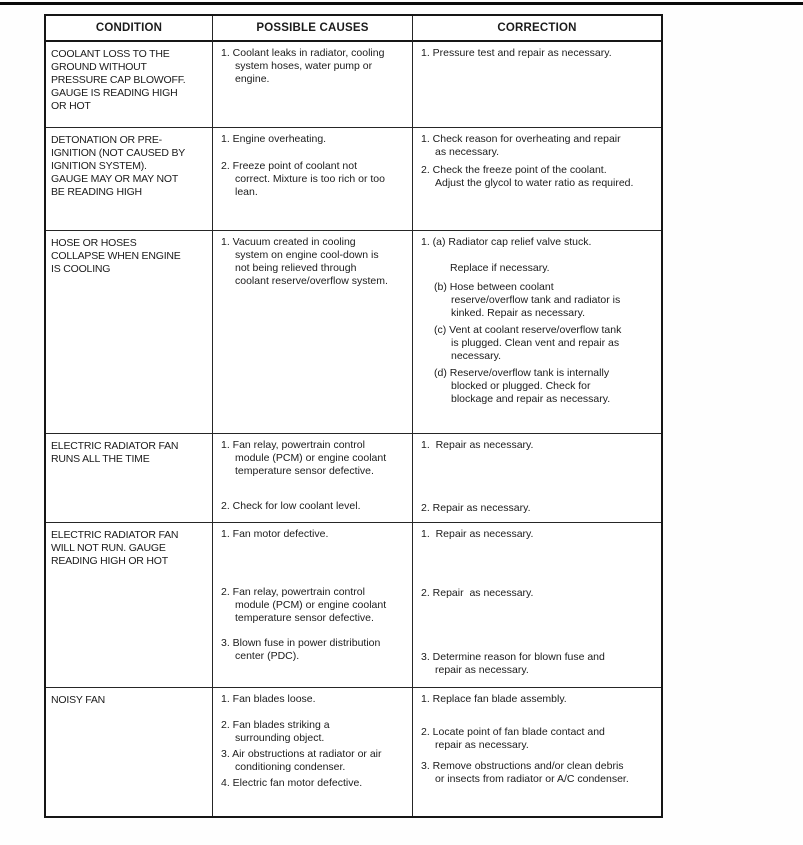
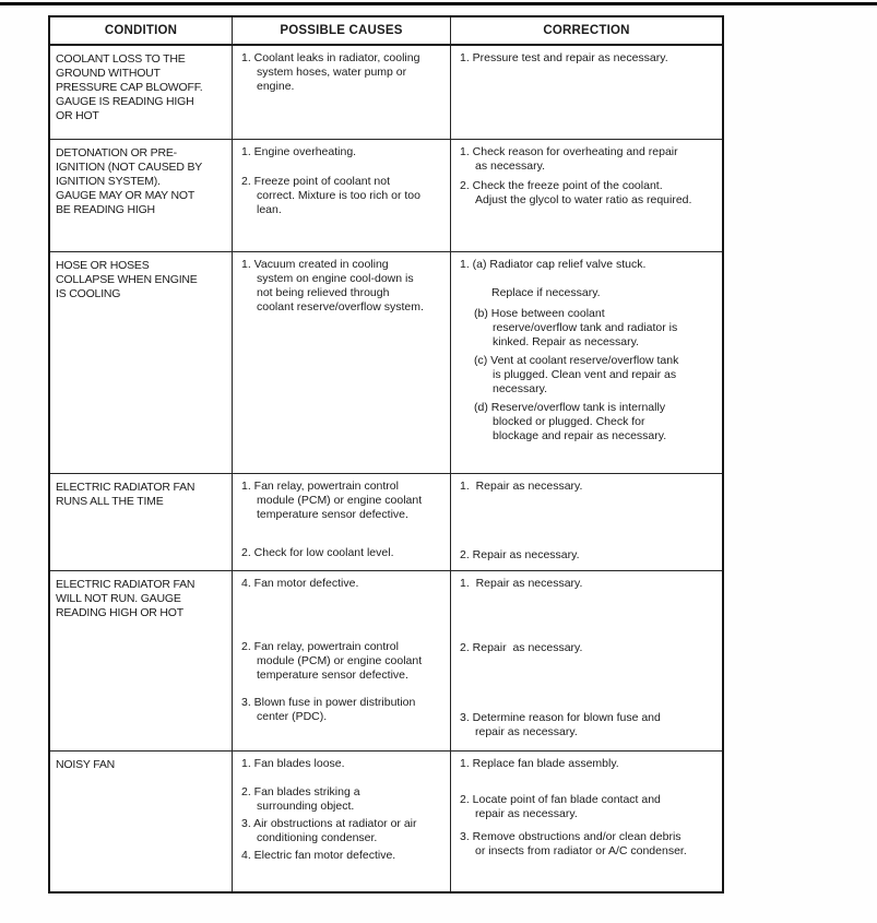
  CONDITION
  POSSIBLE CAUSES
  CORRECTION
  COOLANT LOSS TO THE
  GROUND WITHOUT
  PRESSURE CAP BLOWOFF.
  GAUGE IS READING HIGH
  OR HOT
  1. Coolant leaks in radiator, cooling
  system hoses, water pump or
  engine.
  1. Pressure test and repair as necessary.
  DETONATION OR PRE-
  IGNITION (NOT CAUSED BY
  IGNITION SYSTEM).
  GAUGE MAY OR MAY NOT
  BE READING HIGH
  1. Engine overheating.
  2. Freeze point of coolant not
  correct. Mixture is too rich or too
  lean.
  1. Check reason for overheating and repair
  as necessary.
  2. Check the freeze point of the coolant.
  Adjust the glycol to water ratio as required.
  HOSE OR HOSES
  COLLAPSE WHEN ENGINE
  IS COOLING
  1. Vacuum created in cooling
  system on engine cool-down is
  not being relieved through
  coolant reserve/overflow system.
  1. (a) Radiator cap relief valve stuck.
  Replace if necessary.
  (b) Hose between coolant
  reserve/overflow tank and radiator is
  kinked. Repair as necessary.
  (c) Vent at coolant reserve/overflow tank
  is plugged. Clean vent and repair as
  necessary.
  (d) Reserve/overflow tank is internally
  blocked or plugged. Check for
  blockage and repair as necessary.
  ELECTRIC RADIATOR FAN
  RUNS ALL THE TIME
  1. Fan relay, powertrain control
  module (PCM) or engine coolant
  temperature sensor defective.
  2. Check for low coolant level.
  1. Repair as necessary.
  2. Repair as necessary.
  ELECTRIC RADIATOR FAN
  WILL NOT RUN. GAUGE
  READING HIGH OR HOT
- 1. Fan motor defective.
+ 4. Fan motor defective.
  2. Fan relay, powertrain control
  module (PCM) or engine coolant
  temperature sensor defective.
  3. Blown fuse in power distribution
  center (PDC).
  1. Repair as necessary.
  2. Repair as necessary.
  3. Determine reason for blown fuse and
  repair as necessary.
  NOISY FAN
  1. Fan blades loose.
  2. Fan blades striking a
  surrounding object.
  3. Air obstructions at radiator or air
  conditioning condenser.
  4. Electric fan motor defective.
  1. Replace fan blade assembly.
  2. Locate point of fan blade contact and
  repair as necessary.
  3. Remove obstructions and/or clean debris
  or insects from radiator or A/C condenser.
